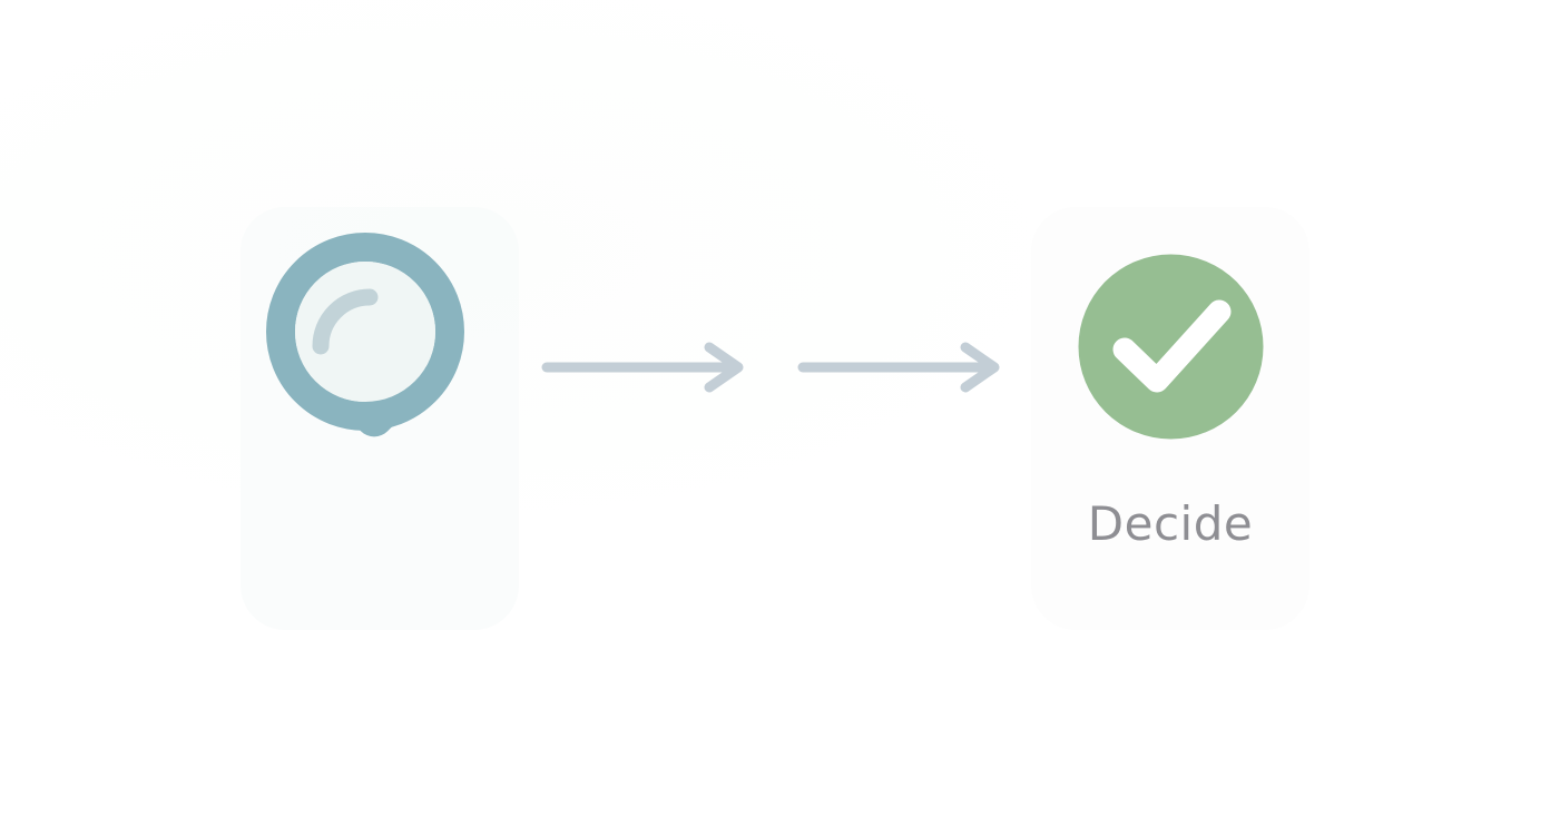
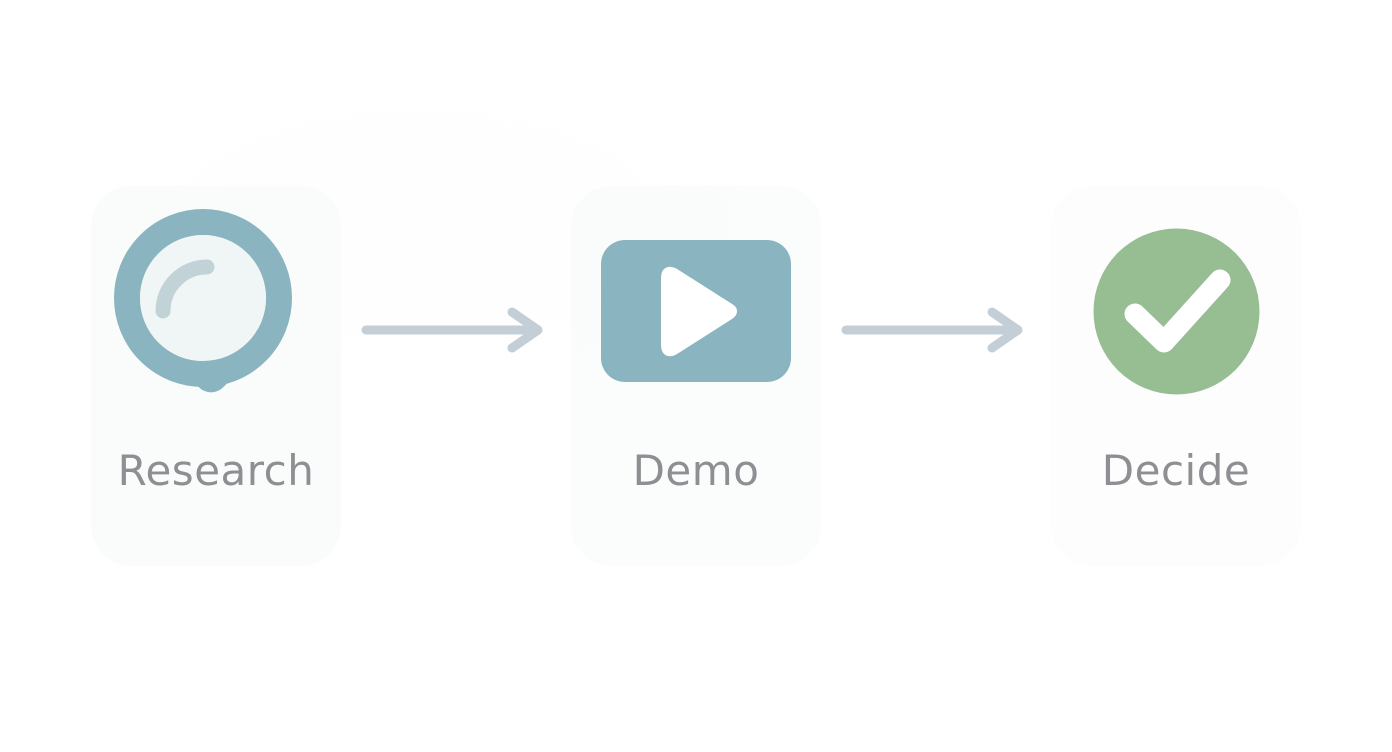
+ Research
+ Demo
  Decide
